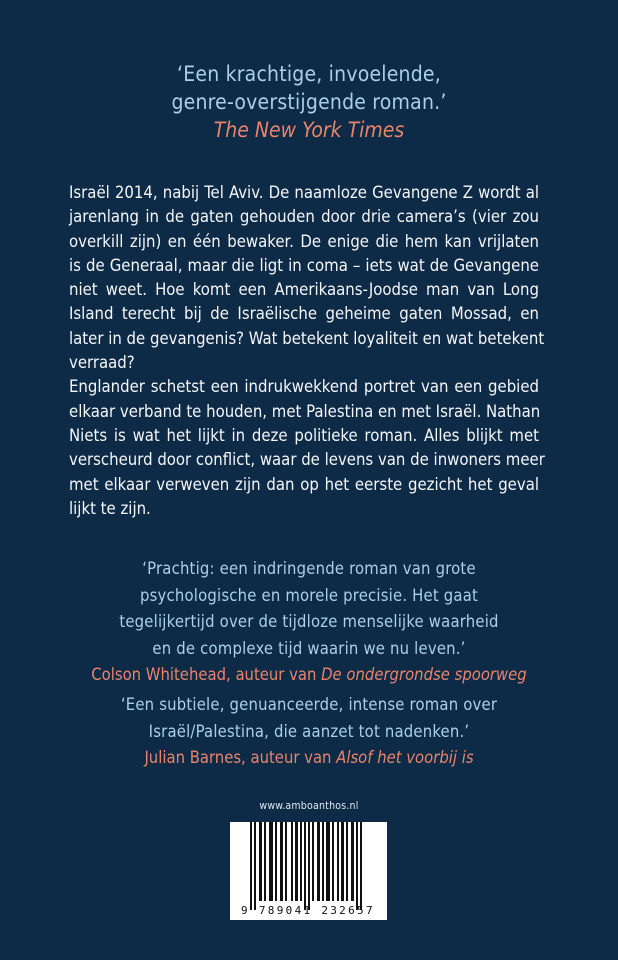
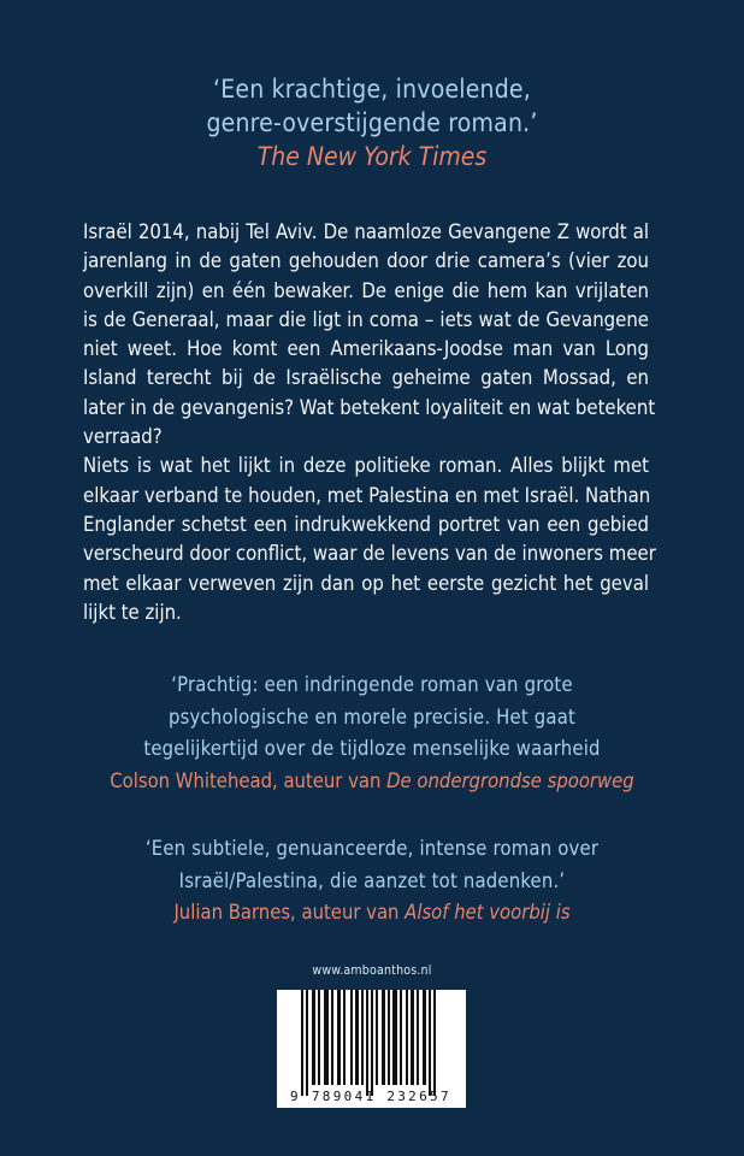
  ‘Een krachtige, invoelende,
  genre-overstijgende roman.’
  The New York Times
  Israël 2014, nabij Tel Aviv. De naamloze Gevangene Z wordt al
  jarenlang in de gaten gehouden door drie camera’s (vier zou
  overkill zijn) en één bewaker. De enige die hem kan vrijlaten
  is de Generaal, maar die ligt in coma – iets wat de Gevangene
  niet weet. Hoe komt een Amerikaans-Joodse man van Long
  Island terecht bij de Israëlische geheime gaten Mossad, en
  later in de gevangenis? Wat betekent loyaliteit en wat betekent
  verraad?
- Englander schetst een indrukwekkend portret van een gebied
+ Niets is wat het lijkt in deze politieke roman. Alles blijkt met
  elkaar verband te houden, met Palestina en met Israël. Nathan
- Niets is wat het lijkt in deze politieke roman. Alles blijkt met
+ Englander schetst een indrukwekkend portret van een gebied
  verscheurd door conflict, waar de levens van de inwoners meer
  met elkaar verweven zijn dan op het eerste gezicht het geval
  lijkt te zijn.
  ‘Prachtig: een indringende roman van grote
  psychologische en morele precisie. Het gaat
  tegelijkertijd over de tijdloze menselijke waarheid
- en de complexe tijd waarin we nu leven.’
  Colson Whitehead, auteur van De ondergrondse spoorweg
  ‘Een subtiele, genuanceerde, intense roman over
  Israël/Palestina, die aanzet tot nadenken.’
  Julian Barnes, auteur van Alsof het voorbij is
  www.amboanthos.nl
  9 789041 232657
